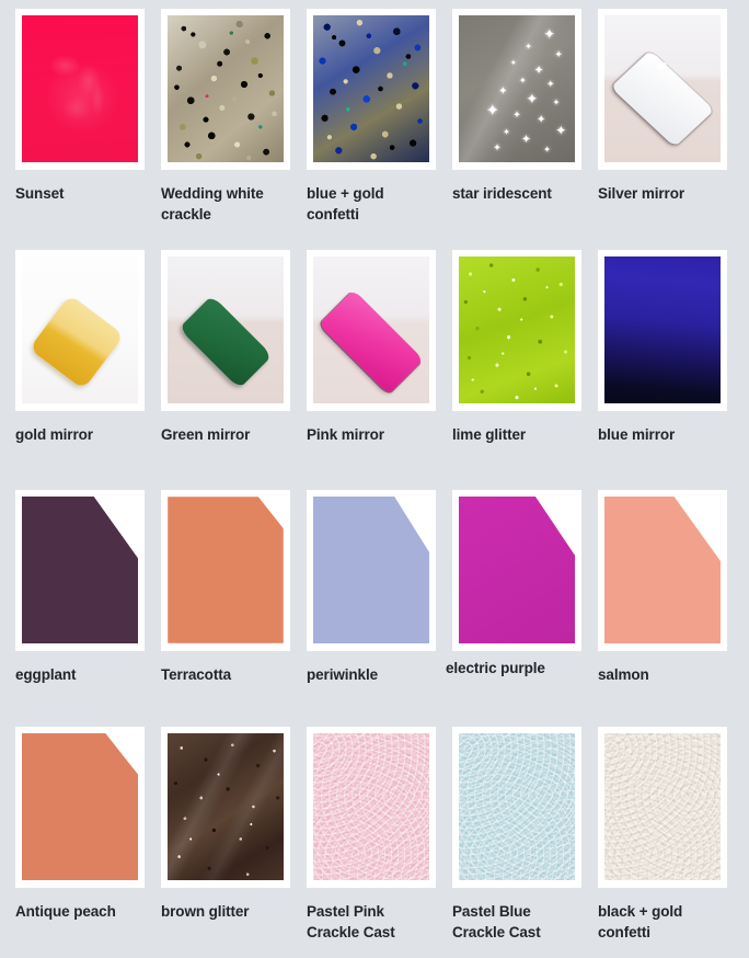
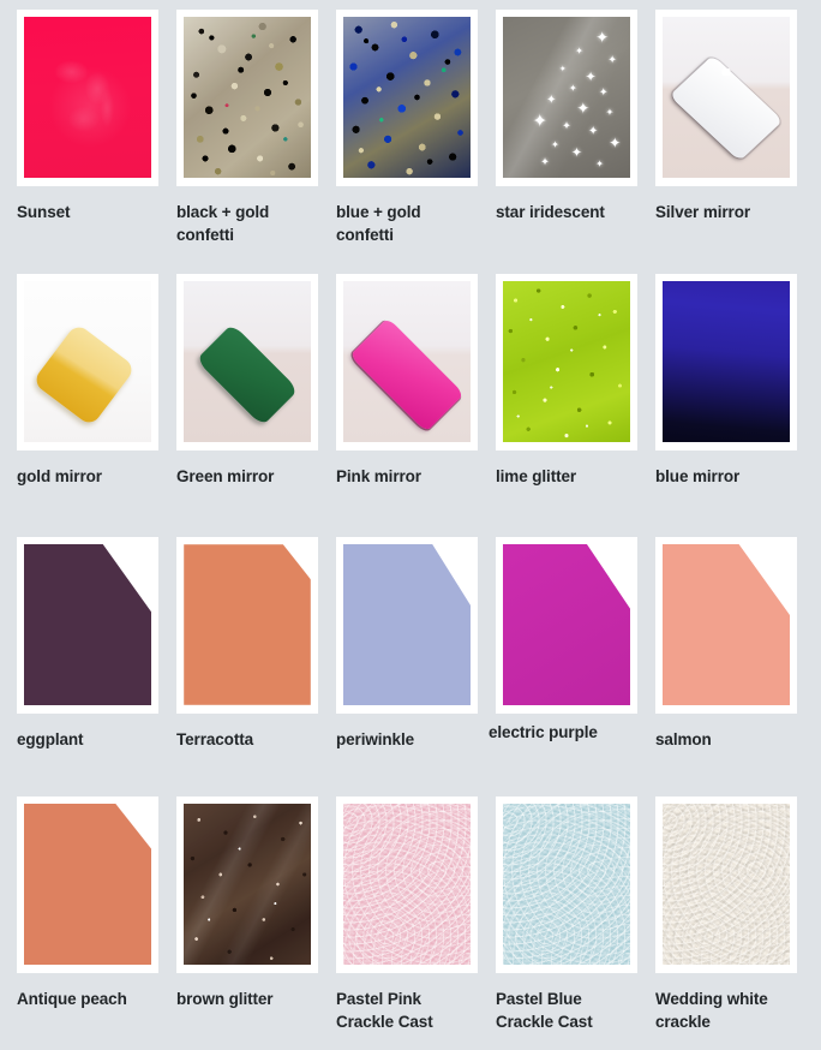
  Sunset
- Wedding white crackle
+ black + gold confetti
  blue + gold confetti
  ✦
  ✦
  ✦
  ✦
  ✦
  ✦
  ✦
  ✦
  ✦
  ✦
  ✦
  ✦
  ✦
  ✦
  ✦
  ✦
  ✦
  star iridescent
  Silver mirror
  gold mirror
  Green mirror
  Pink mirror
  lime glitter
  blue mirror
  eggplant
  Terracotta
  periwinkle
  electric purple
  salmon
  Antique peach
  brown glitter
  Pastel Pink Crackle Cast
  Pastel Blue Crackle Cast
- black + gold confetti
+ Wedding white crackle
